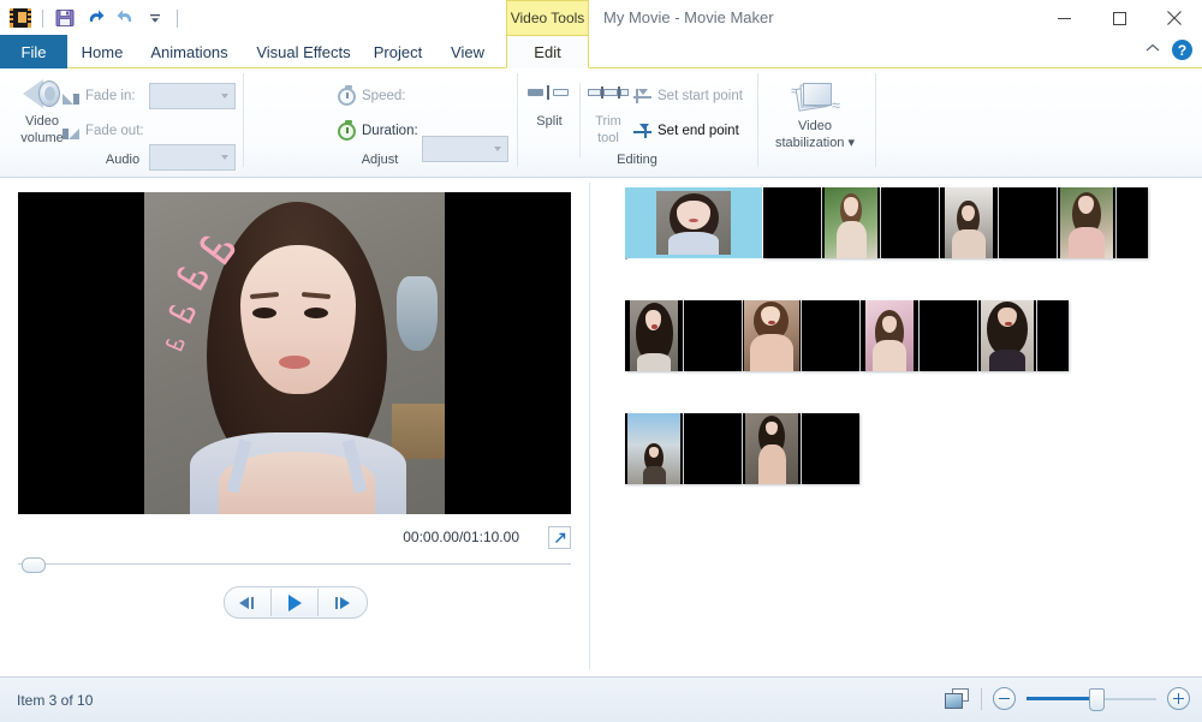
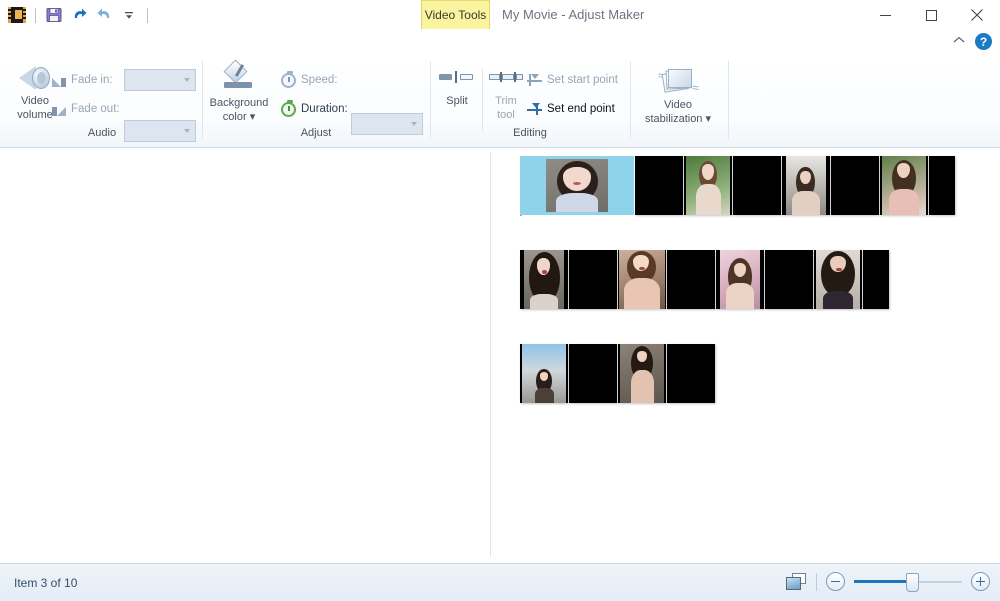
- My Movie - Movie Maker
+ My Movie - Adjust Maker
  Video Tools
- File
- Home
- Animations
- Visual Effects
- Project
- View
- Edit
  ?
  Video
  volume
  Fade in:
  Fade out:
  Audio
+ Background
+ color ▾
  Speed:
  Duration:
  Adjust
  Split
  Trim
  tool
  Set start point
  Set end point
  Editing
  ≈
  Video
  stabilization ▾
- 00:00.00/01:10.00
  Item 3 of 10
